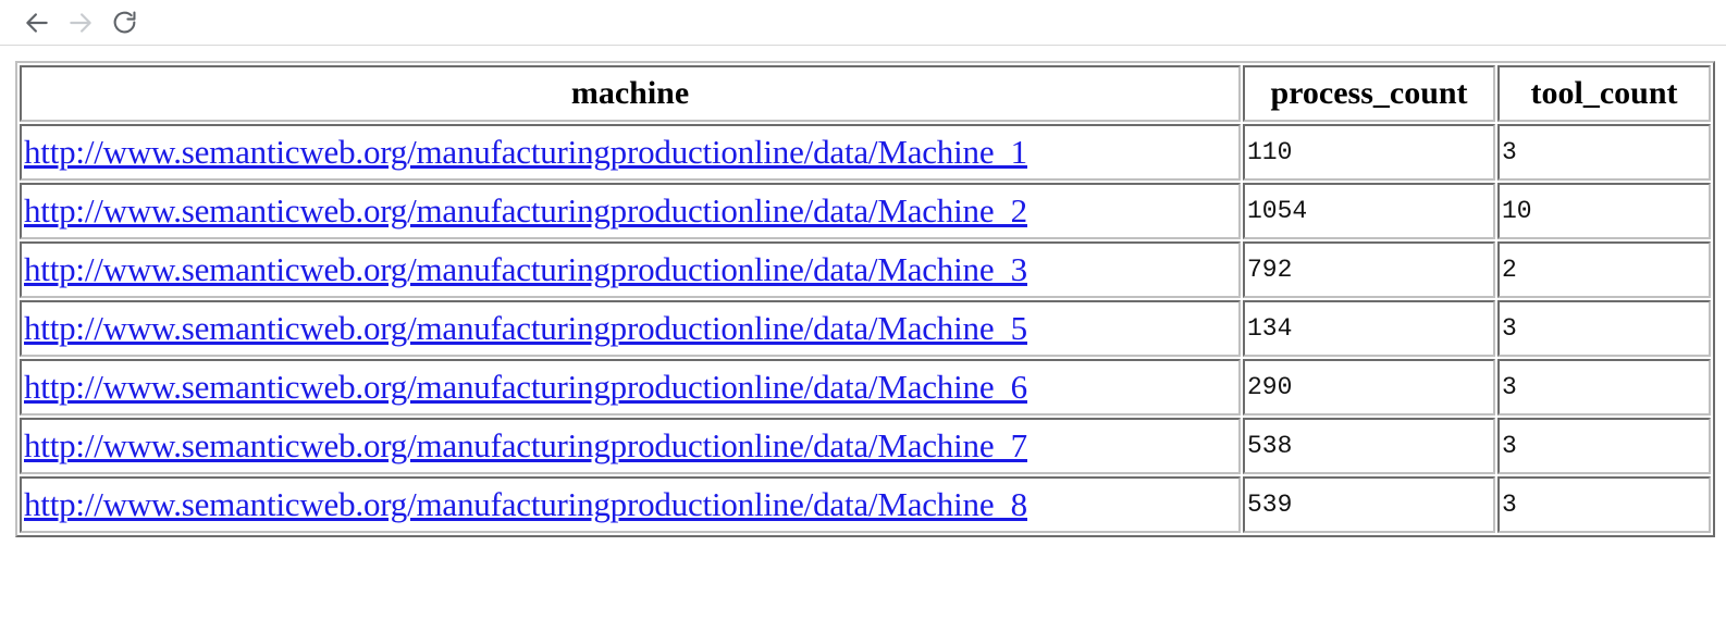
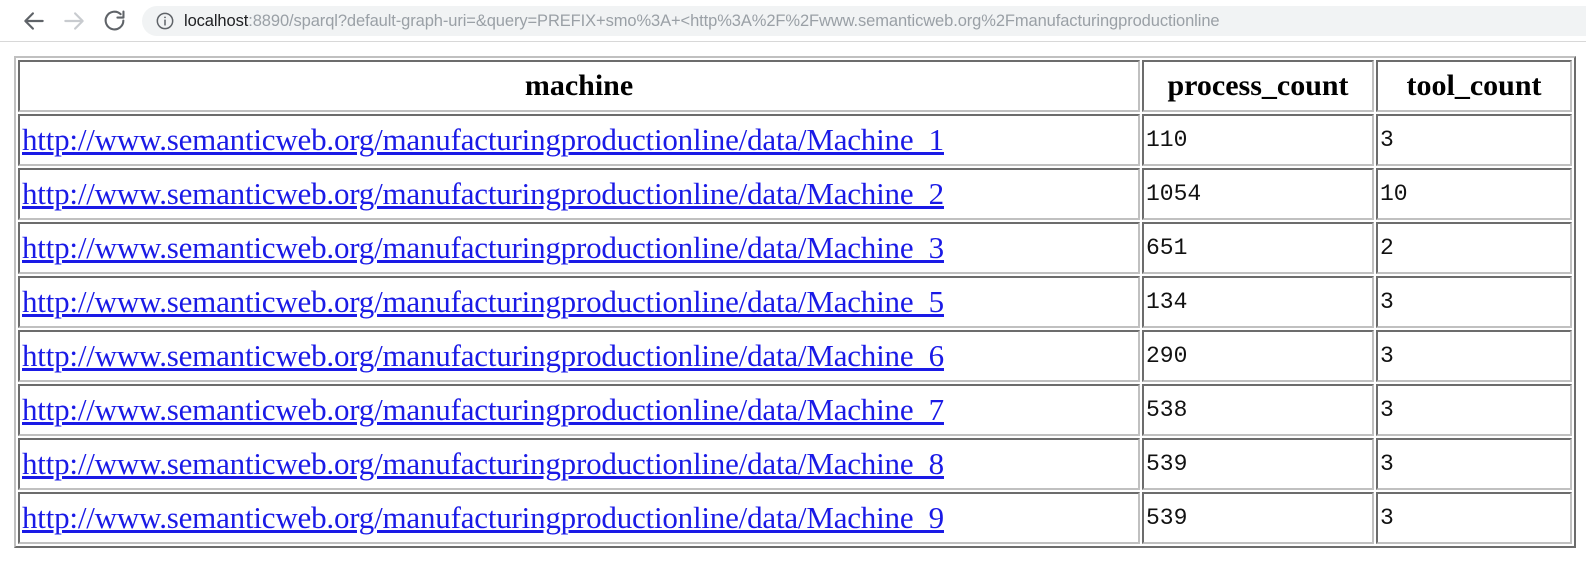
+ localhost:8890/sparql?default-graph-uri=&query=PREFIX+smo%3A+<http%3A%2F%2Fwww.semanticweb.org%2Fmanufacturingproductionline
  machine	process_count	tool_count
  http://www.semanticweb.org/manufacturingproductionline/data/Machine_1	110	3
  http://www.semanticweb.org/manufacturingproductionline/data/Machine_2	1054	10
- http://www.semanticweb.org/manufacturingproductionline/data/Machine_3	792	2
+ http://www.semanticweb.org/manufacturingproductionline/data/Machine_3	651	2
  http://www.semanticweb.org/manufacturingproductionline/data/Machine_5	134	3
  http://www.semanticweb.org/manufacturingproductionline/data/Machine_6	290	3
  http://www.semanticweb.org/manufacturingproductionline/data/Machine_7	538	3
  http://www.semanticweb.org/manufacturingproductionline/data/Machine_8	539	3
+ http://www.semanticweb.org/manufacturingproductionline/data/Machine_9	539	3
